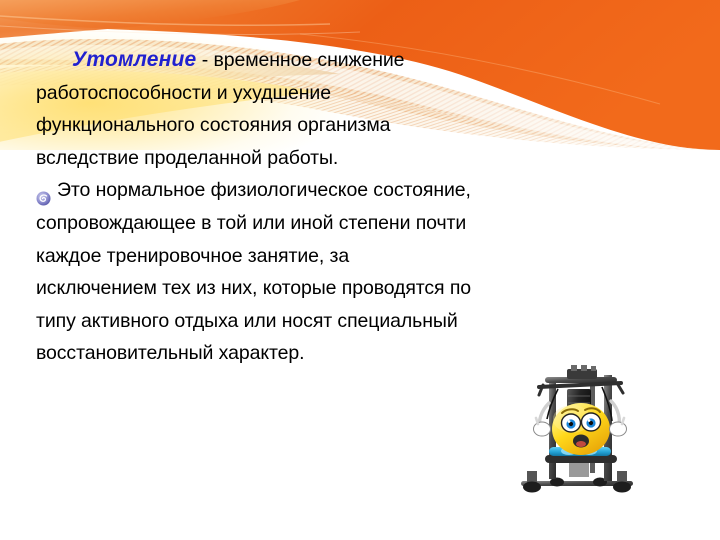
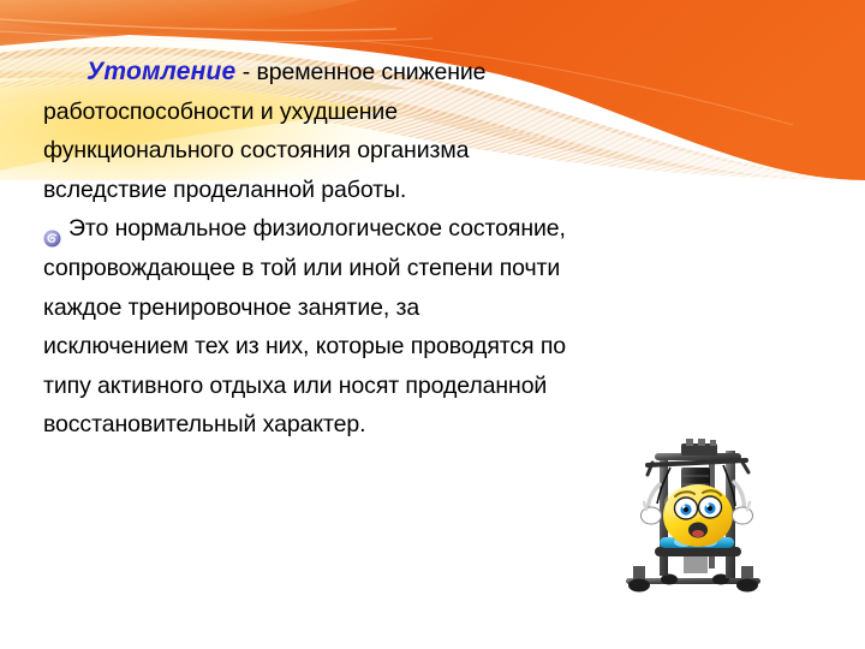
  Утомление - временное снижение
  работоспособности и ухудшение
  функционального состояния организма
  вследствие проделанной работы.
  Это нормальное физиологическое состояние,
  сопровождающее в той или иной степени почти
  каждое тренировочное занятие, за
  исключением тех из них, которые проводятся по
- типу активного отдыха или носят специальный
+ типу активного отдыха или носят проделанной
  восстановительный характер.
